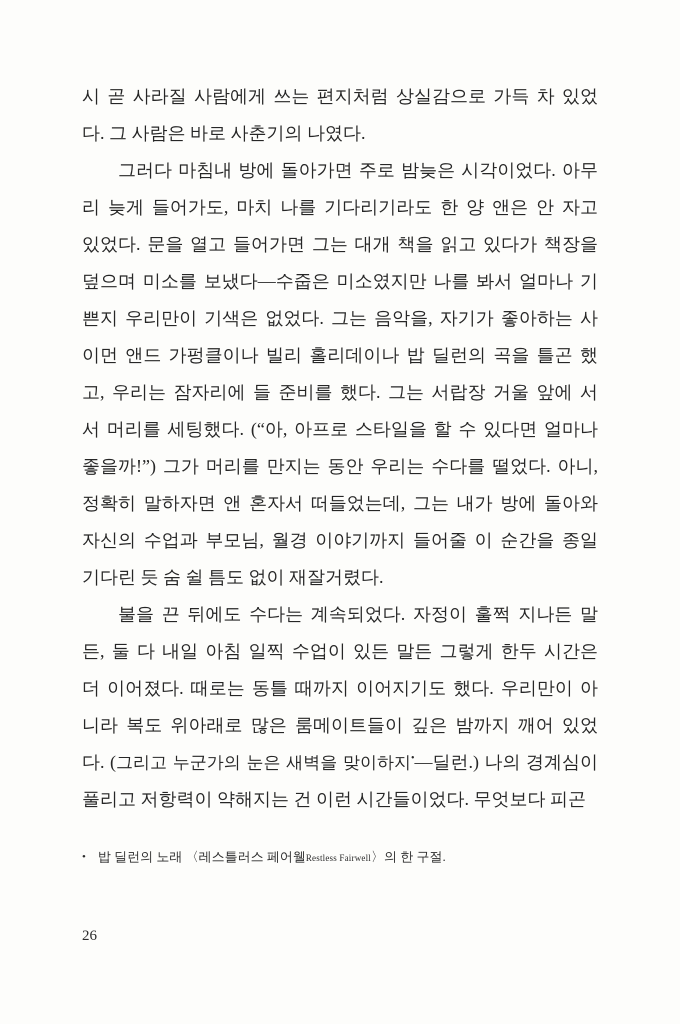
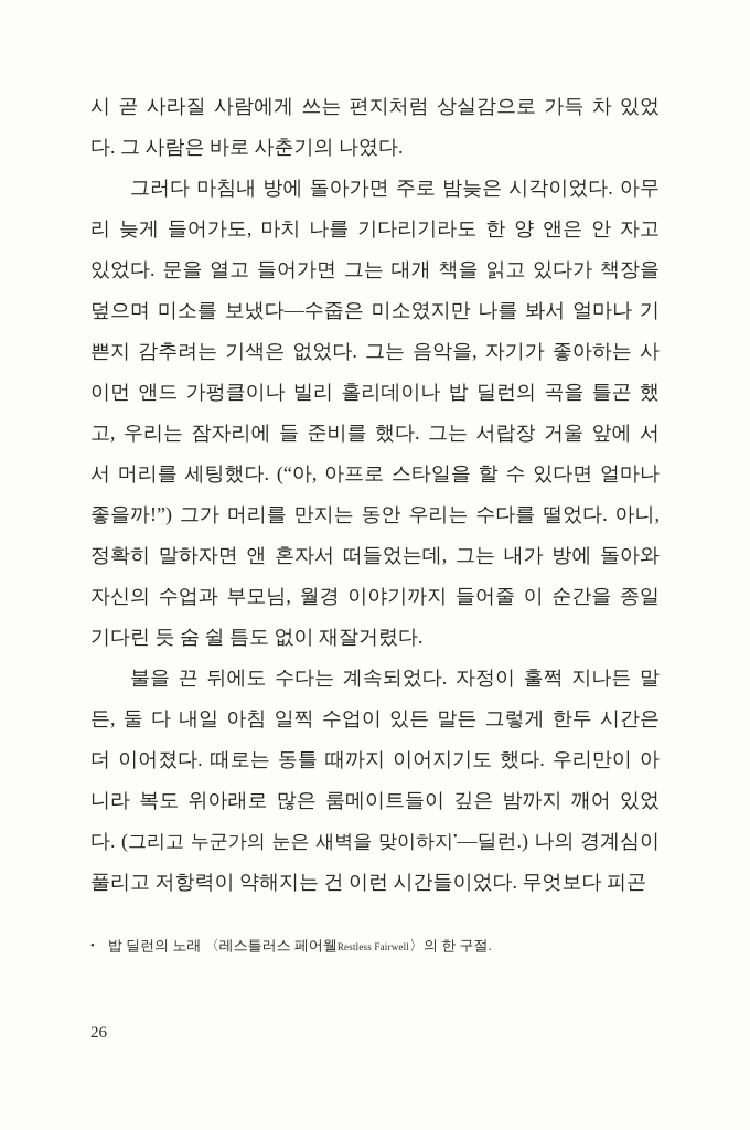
  시 곧 사라질 사람에게 쓰는 편지처럼 상실감으로 가득 차 있었
  다. 그 사람은 바로 사춘기의 나였다.
  그러다 마침내 방에 돌아가면 주로 밤늦은 시각이었다. 아무
  리 늦게 들어가도, 마치 나를 기다리기라도 한 양 앤은 안 자고
  있었다. 문을 열고 들어가면 그는 대개 책을 읽고 있다가 책장을
  덮으며 미소를 보냈다—수줍은 미소였지만 나를 봐서 얼마나 기
- 쁜지 우리만이 기색은 없었다. 그는 음악을, 자기가 좋아하는 사
+ 쁜지 감추려는 기색은 없었다. 그는 음악을, 자기가 좋아하는 사
  이먼 앤드 가펑클이나 빌리 홀리데이나 밥 딜런의 곡을 틀곤 했
  고, 우리는 잠자리에 들 준비를 했다. 그는 서랍장 거울 앞에 서
  서 머리를 세팅했다. (“아, 아프로 스타일을 할 수 있다면 얼마나
  좋을까!”) 그가 머리를 만지는 동안 우리는 수다를 떨었다. 아니,
  정확히 말하자면 앤 혼자서 떠들었는데, 그는 내가 방에 돌아와
  자신의 수업과 부모님, 월경 이야기까지 들어줄 이 순간을 종일
  기다린 듯 숨 쉴 틈도 없이 재잘거렸다.
  불을 끈 뒤에도 수다는 계속되었다. 자정이 훌쩍 지나든 말
  든, 둘 다 내일 아침 일찍 수업이 있든 말든 그렇게 한두 시간은
  더 이어졌다. 때로는 동틀 때까지 이어지기도 했다. 우리만이 아
  니라 복도 위아래로 많은 룸메이트들이 깊은 밤까지 깨어 있었
  다. (그리고 누군가의 눈은 새벽을 맞이하지•—딜런.) 나의 경계심이
  풀리고 저항력이 약해지는 건 이런 시간들이었다. 무엇보다 피곤
  •
  밥 딜런의 노래 〈레스틀러스 페어웰Restless Fairwell〉의 한 구절.
  26
